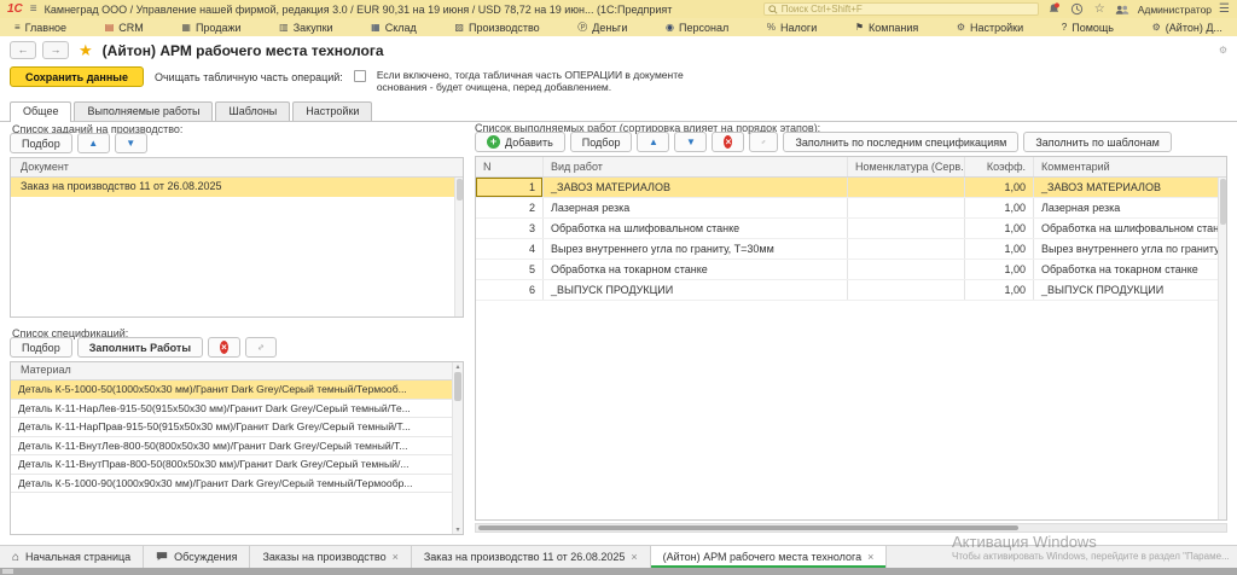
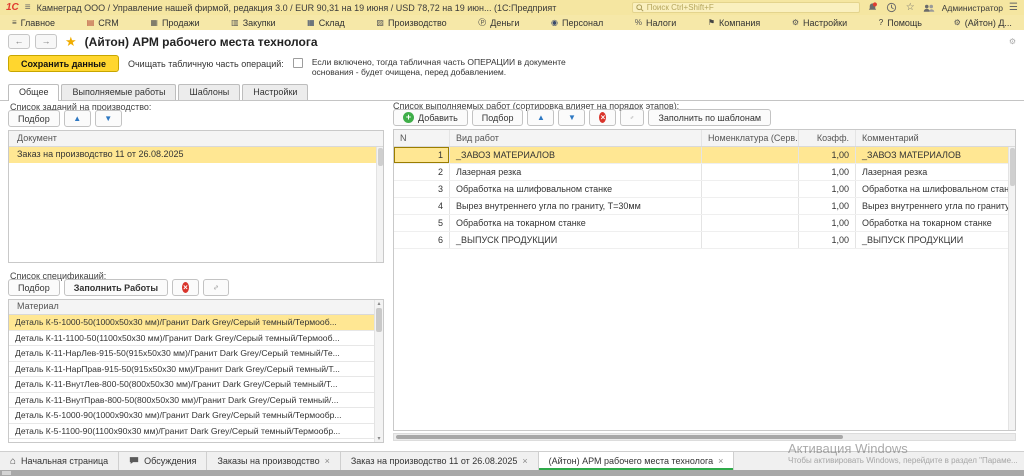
  1С
  ≡
  Камнеград ООО / Управление нашей фирмой, редакция 3.0 / EUR 90,31 на 19 июня / USD 78,72 на 19 июн... (1С:Предприят
  Поиск Ctrl+Shift+F
  ☆
  Администратор
  ☰
  ≡
  Главное
  ▤
  CRM
  ▦
  Продажи
  ▥
  Закупки
  ▦
  Склад
  ▨
  Производство
  Ⓟ
  Деньги
  ◉
  Персонал
  %
  Налоги
  ⚑
  Компания
  ⚙
  Настройки
  ?
  Помощь
  ⚙
  (Айтон) Д...
  ←
  →
  ★
  (Айтон) АРМ рабочего места технолога
  ⚙
  Сохранить данные
  Очищать табличную часть операций:
  Если включено, тогда табличная часть ОПЕРАЦИИ в документе
  основания - будет очищена, перед добавлением.
  Общее
  Выполняемые работы
  Шаблоны
  Настройки
  Список заданий на производство:
  Подбор
  ▲
  ▼
  Документ
  Заказ на производство 11 от 26.08.2025
  Список спецификаций:
  Подбор
  Заполнить Работы
  ×
  Материал
  Деталь К-5-1000-50(1000x50x30 мм)/Гранит Dark Grey/Серый темный/Термооб...
+ Деталь К-11-1100-50(1100x50x30 мм)/Гранит Dark Grey/Серый темный/Термооб...
  Деталь К-11-НарЛев-915-50(915x50x30 мм)/Гранит Dark Grey/Серый темный/Те...
  Деталь К-11-НарПрав-915-50(915x50x30 мм)/Гранит Dark Grey/Серый темный/Т...
  Деталь К-11-ВнутЛев-800-50(800x50x30 мм)/Гранит Dark Grey/Серый темный/Т...
  Деталь К-11-ВнутПрав-800-50(800x50x30 мм)/Гранит Dark Grey/Серый темный/...
  Деталь К-5-1000-90(1000x90x30 мм)/Гранит Dark Grey/Серый темный/Термообр...
+ Деталь К-5-1100-90(1100x90x30 мм)/Гранит Dark Grey/Серый темный/Термообр...
  Список выполняемых работ (сортировка влияет на порядок этапов):
  +
  Добавить
  Подбор
  ▲
  ▼
  ×
- Заполнить по последним спецификациям
  Заполнить по шаблонам
  N
  Вид работ
  Номенклатура (Серв..
  Коэфф.
  Комментарий
  1
  _ЗАВОЗ МАТЕРИАЛОВ
  1,00
  _ЗАВОЗ МАТЕРИАЛОВ
  2
  Лазерная резка
  1,00
  Лазерная резка
  3
  Обработка на шлифовальном станке
  1,00
  Обработка на шлифовальном стан
  4
  Вырез внутреннего угла по граниту, Т=30мм
  1,00
  Вырез внутреннего угла по граниту
  5
  Обработка на токарном станке
  1,00
  Обработка на токарном станке
  6
  _ВЫПУСК ПРОДУКЦИИ
  1,00
  _ВЫПУСК ПРОДУКЦИИ
  ⌂
  Начальная страница
  Обсуждения
  Заказы на производство
  ×
  Заказ на производство 11 от 26.08.2025
  ×
  (Айтон) АРМ рабочего места технолога
  ×
  Активация Windows
  Чтобы активировать Windows, перейдите в раздел "Параме...
